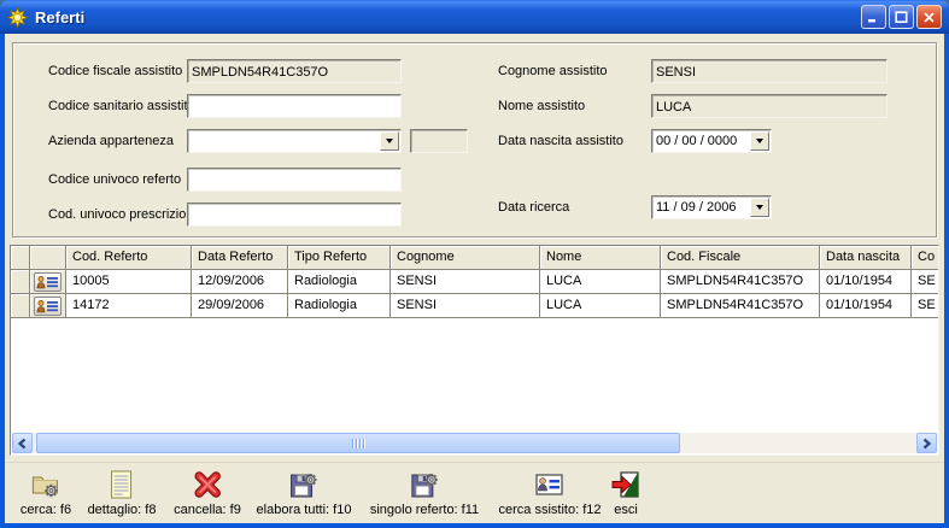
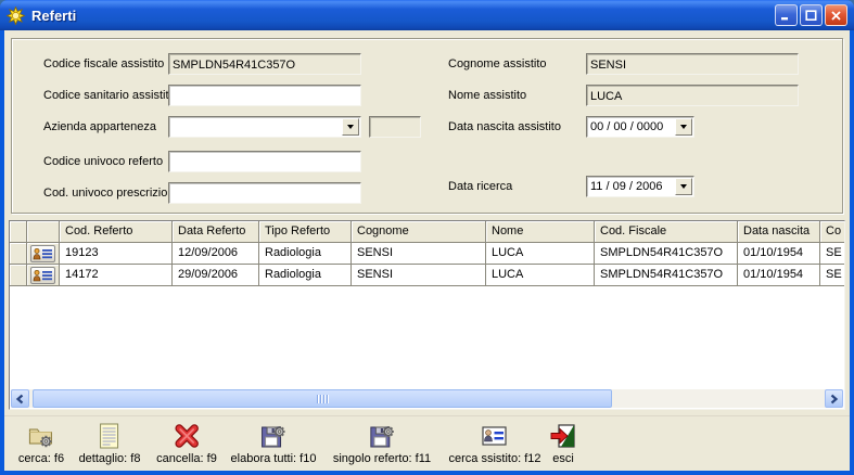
  Referti
  Codice fiscale assistito
  SMPLDN54R41C357O
  Codice sanitario assisti
  Azienda apparteneza
  Codice univoco referto
  Cod. univoco prescrizio
  Cognome assistito
  SENSI
  Nome assistito
  LUCA
  Data nascita assistito
  00 / 00 / 0000
  Data ricerca
  11 / 09 / 2006
  Cod. Referto
  Data Referto
  Tipo Referto
  Cognome
  Nome
  Cod. Fiscale
  Data nascita
  Co
- 10005
+ 19123
  12/09/2006
  Radiologia
  SENSI
  LUCA
  SMPLDN54R41C357O
  01/10/1954
  SE
  14172
  29/09/2006
  Radiologia
  SENSI
  LUCA
  SMPLDN54R41C357O
  01/10/1954
  SE
  cerca: f6
  dettaglio: f8
  cancella: f9
  elabora tutti: f10
  singolo referto: f11
  cerca ssistito: f12
  esci
